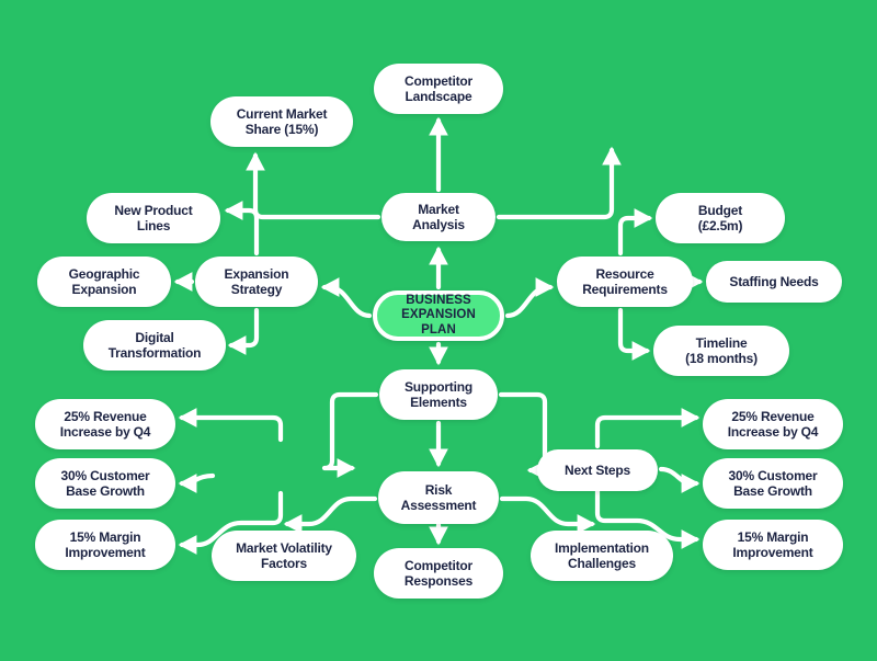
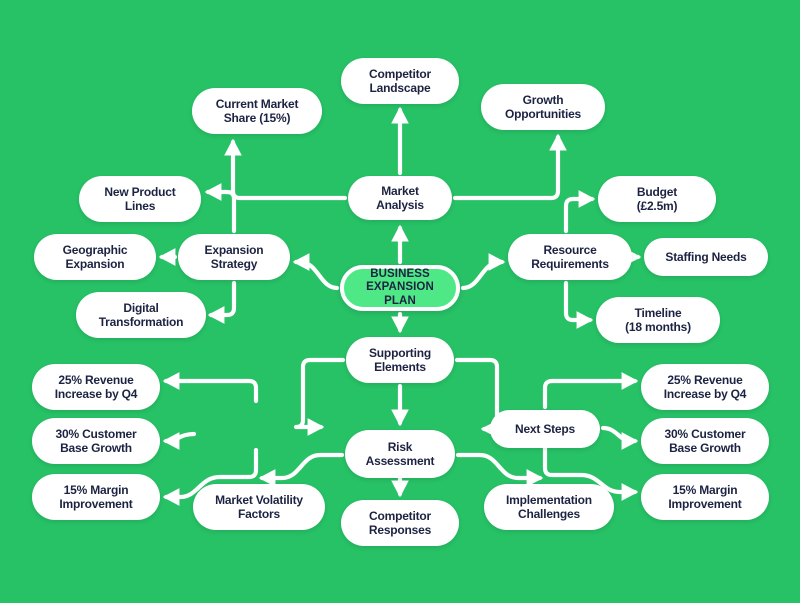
  Current Market
  Share (15%)
  Competitor
  Landscape
+ Growth
+ Opportunities
  New Product
  Lines
  Market
  Analysis
  Budget
  (£2.5m)
  Geographic
  Expansion
  Expansion
  Strategy
  Resource
  Requirements
  Staffing Needs
  BUSINESS
  EXPANSION PLAN
  Digital
  Transformation
  Timeline
  (18 months)
  Supporting
  Elements
  25% Revenue
  Increase by Q4
  25% Revenue
  Increase by Q4
  Next Steps
  30% Customer
  Base Growth
  30% Customer
  Base Growth
  Risk
  Assessment
  15% Margin
  Improvement
  15% Margin
  Improvement
  Market Volatility
  Factors
  Implementation
  Challenges
  Competitor
  Responses
